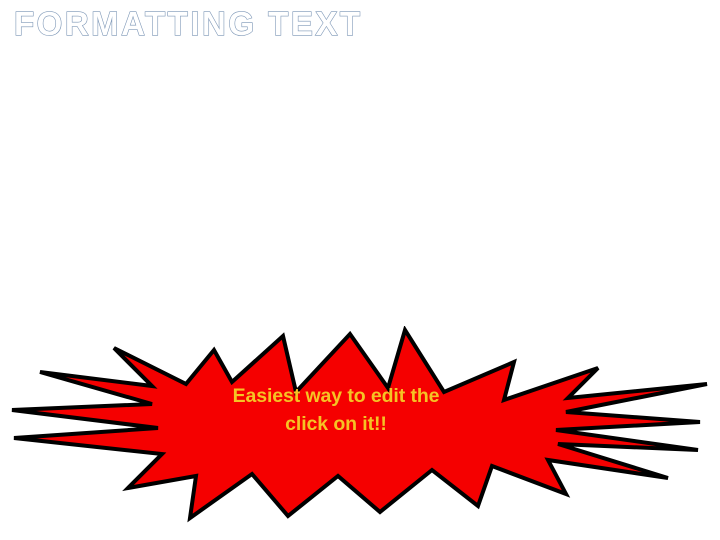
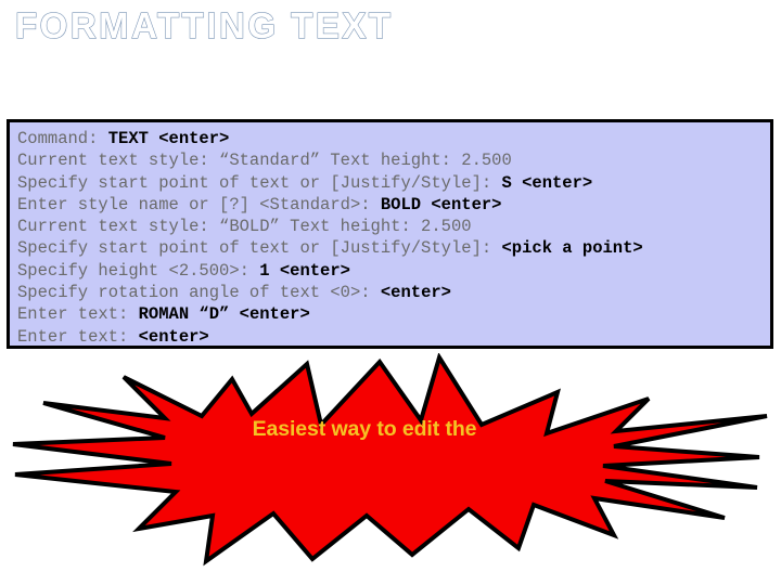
  FORMATTING TEXT
+ Command: TEXT <enter>
+ Current text style: “Standard” Text height: 2.500
+ Specify start point of text or [Justify/Style]: S <enter>
+ Enter style name or [?] <Standard>: BOLD <enter>
+ Current text style: “BOLD” Text height: 2.500
+ Specify start point of text or [Justify/Style]: <pick a point>
+ Specify height <2.500>: 1 <enter>
+ Specify rotation angle of text <0>: <enter>
+ Enter text: ROMAN “D” <enter>
+ Enter text: <enter>
  Easiest way to edit the
- click on it!!
